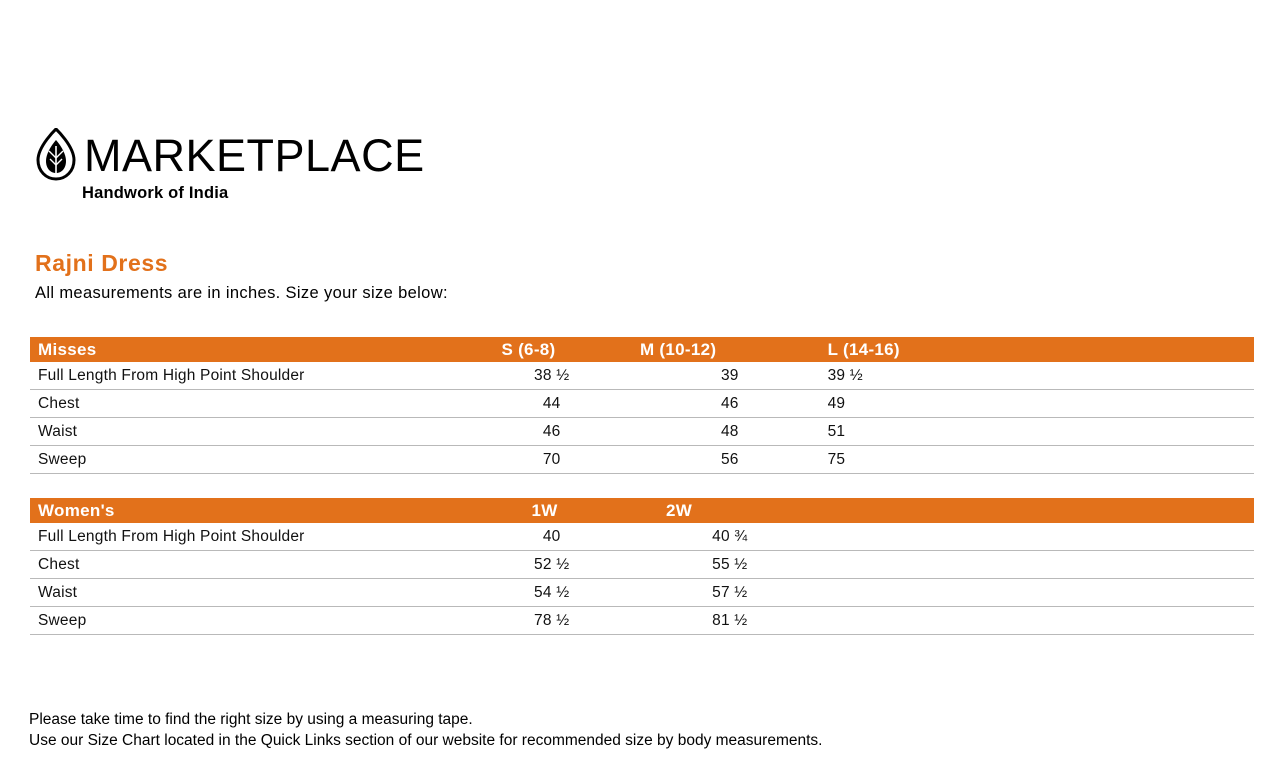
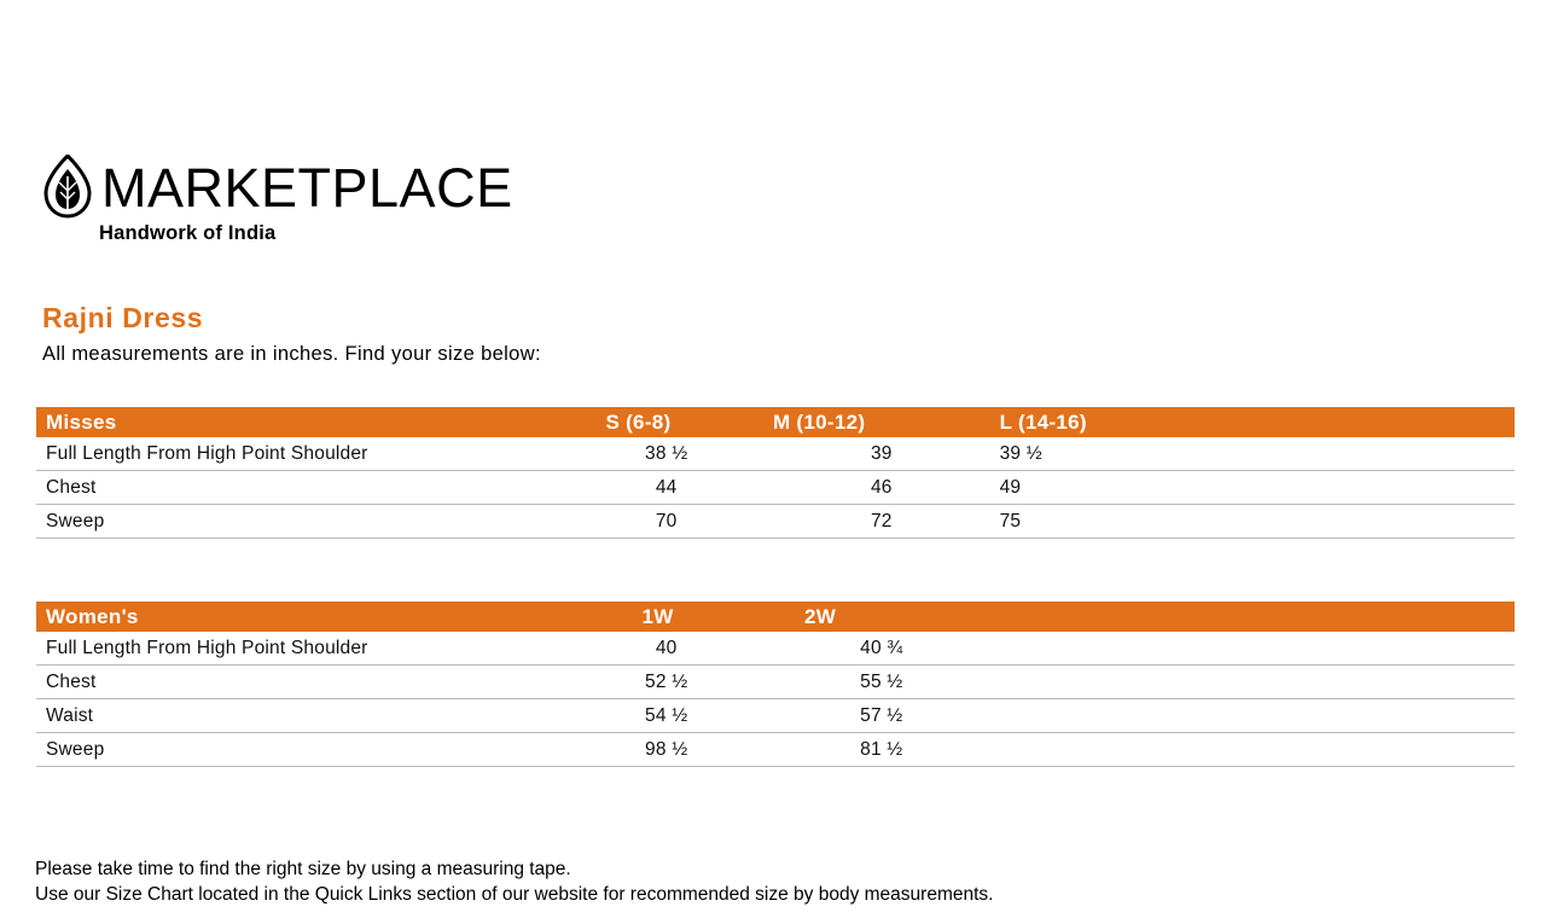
  MARKETPLACE
  Handwork of India
  Rajni Dress
- All measurements are in inches. Size your size below:
+ All measurements are in inches. Find your size below:
  Misses	S (6-8)	M (10-12)	L (14-16)
  Full Length From High Point Shoulder	38 ½	39	39 ½
  Chest	44	46	49
- Waist	46	48	51
- Sweep	70	56	75
+ Sweep	70	72	75
  Women's	1W	2W
  Full Length From High Point Shoulder	40	40 ¾
  Chest	52 ½	55 ½
  Waist	54 ½	57 ½
- Sweep	78 ½	81 ½
+ Sweep	98 ½	81 ½
  Please take time to find the right size by using a measuring tape.
  Use our Size Chart located in the Quick Links section of our website for recommended size by body measurements.
